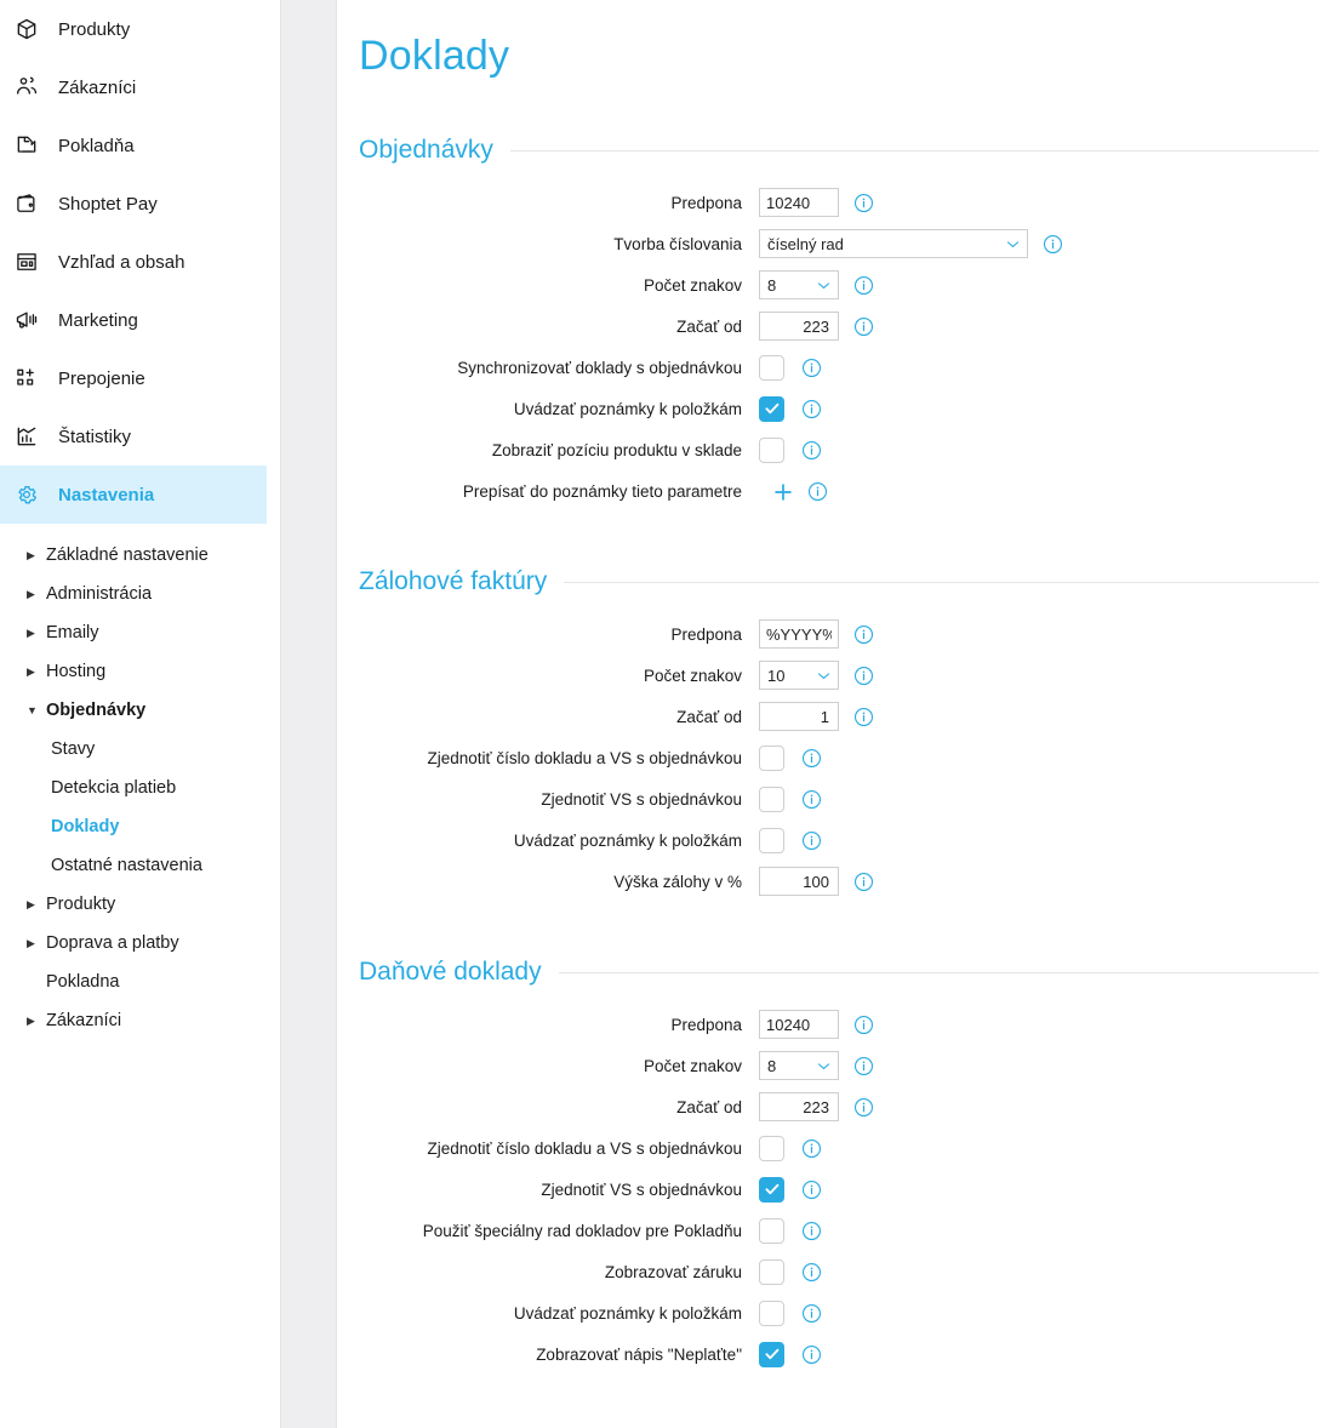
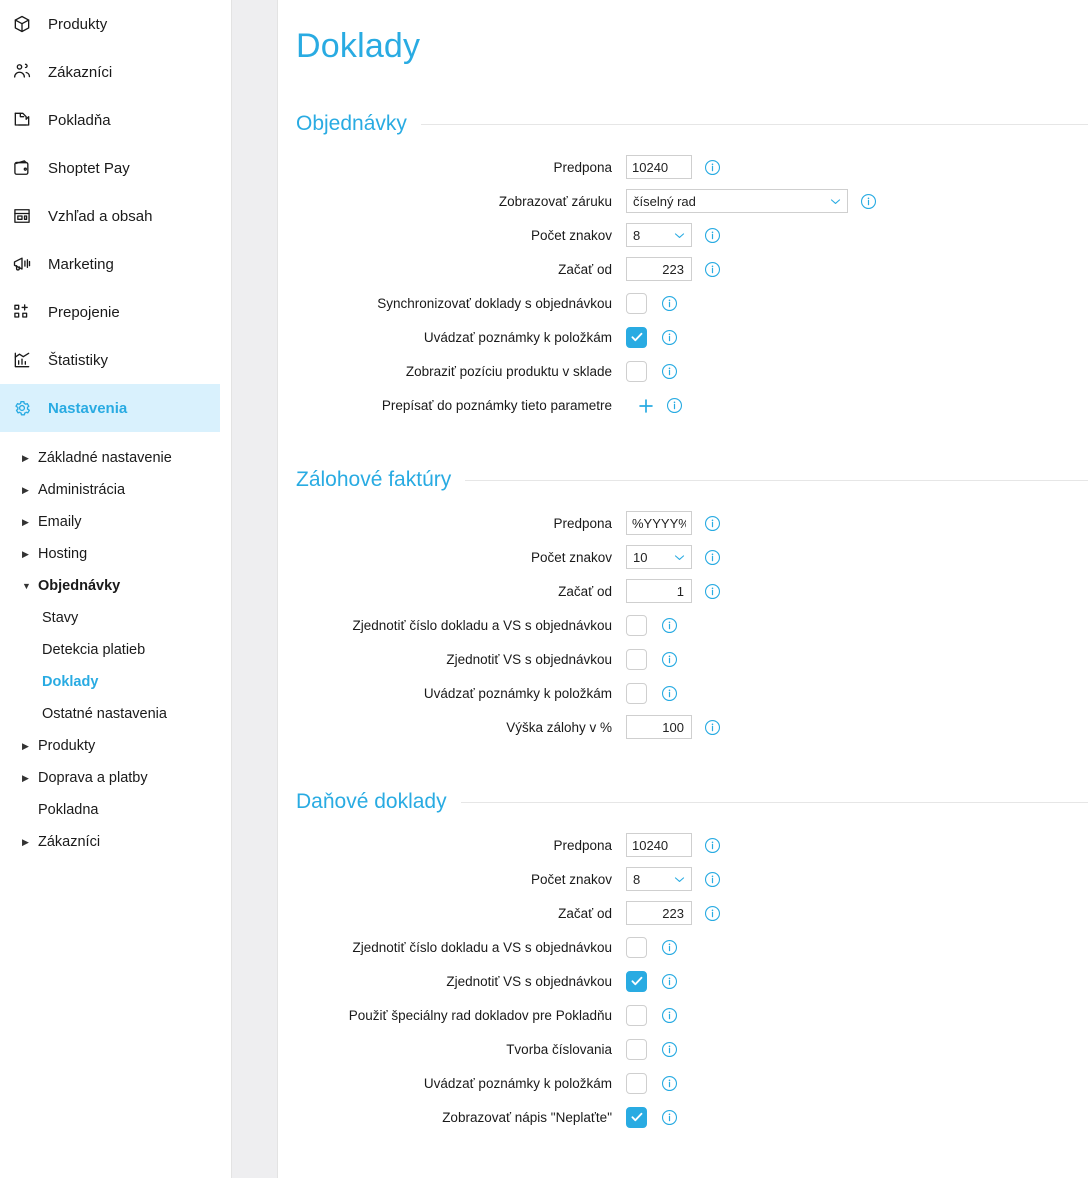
  Produkty
  Zákazníci
  Pokladňa
  Shoptet Pay
  Vzhľad a obsah
  Marketing
  Prepojenie
  Štatistiky
  Nastavenia
  ▶
  Základné nastavenie
  ▶
  Administrácia
  ▶
  Emaily
  ▶
  Hosting
  ▼
  Objednávky
  Stavy
  Detekcia platieb
  Doklady
  Ostatné nastavenia
  ▶
  Produkty
  ▶
  Doprava a platby
  Pokladna
  ▶
  Zákazníci
  Doklady
  Objednávky
  Predpona
  10240
- Tvorba číslovania
+ Zobrazovať záruku
  číselný rad
  Počet znakov
  8
  Začať od
  223
  Synchronizovať doklady s objednávkou
  Uvádzať poznámky k položkám
  Zobraziť pozíciu produktu v sklade
  Prepísať do poznámky tieto parametre
  Zálohové faktúry
  Predpona
  %YYYY%
  Počet znakov
  10
  Začať od
  1
  Zjednotiť číslo dokladu a VS s objednávkou
  Zjednotiť VS s objednávkou
  Uvádzať poznámky k položkám
  Výška zálohy v %
  100
  Daňové doklady
  Predpona
  10240
  Počet znakov
  8
  Začať od
  223
  Zjednotiť číslo dokladu a VS s objednávkou
  Zjednotiť VS s objednávkou
  Použiť špeciálny rad dokladov pre Pokladňu
- Zobrazovať záruku
+ Tvorba číslovania
  Uvádzať poznámky k položkám
  Zobrazovať nápis "Neplaťte"
